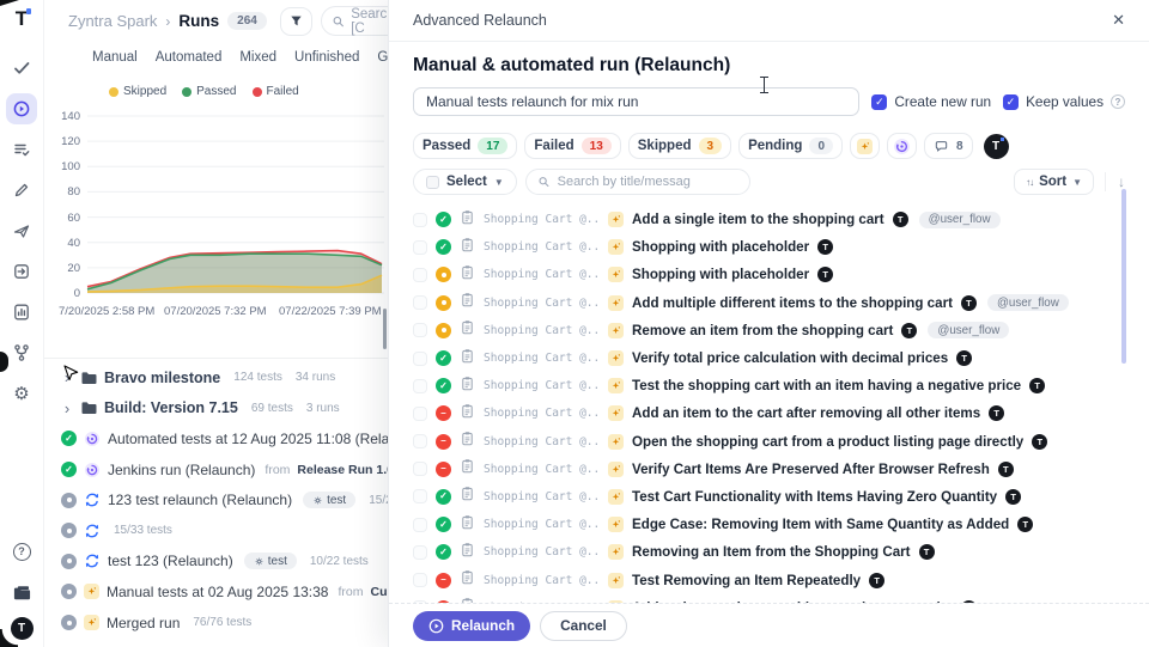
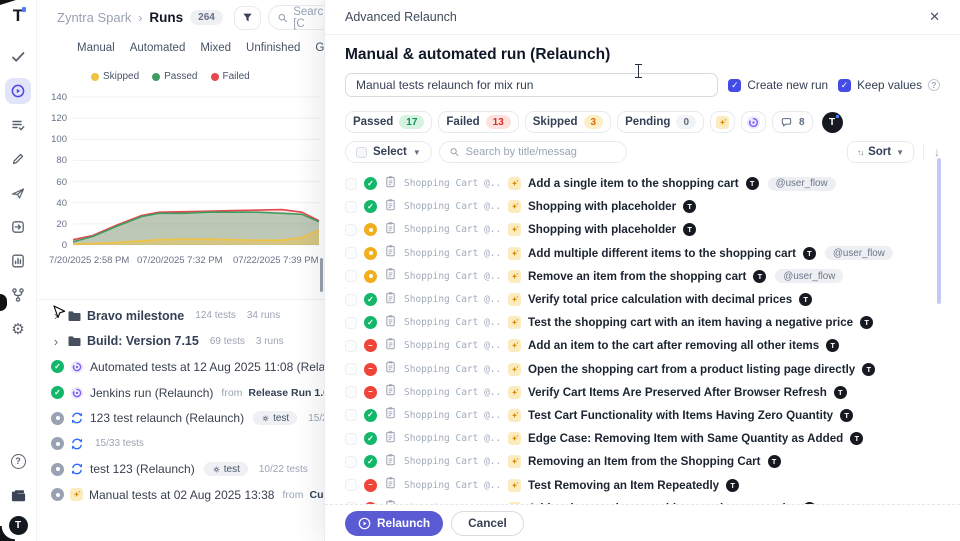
  T
  ⚙
  ?
  T
  Zyntra Spark
  ›
  Runs
  264
  Searc [C
  Manual
  Automated
  Mixed
  Unfinished
  Skipped
  Passed
  Failed
  0
  20
  40
  60
  80
  100
  120
  140
  7/20/2025 2:58 PM
  07/20/2025 7:32 PM
  07/22/2025 7:39 PM
  ›
  Bravo milestone
  124 tests
  34 runs
  ›
  Build: Version 7.15
  69 tests
  3 runs
  ✓
  Automated tests at 12 Aug 2025 11:08 (Rela
  ✓
  Jenkins run (Relaunch)
  from
  Release Run 1.
  123 test relaunch (Relaunch)
  test
  15/33 tests
  test 123 (Relaunch)
  test
  10/22 tests
  Manual tests at 02 Aug 2025 13:38
  from
- Merged run
- 76/76 tests
  Advanced Relaunch
  ✕
  Manual & automated run (Relaunch)
  Manual tests relaunch for mix run
  ✓
  Create new run
  ✓
  Keep values
  ?
  Passed
  17
  Failed
  13
  Skipped
  3
  Pending
  0
  8
  T
  Select
  ▼
  Search by title/messag
  ↑↓
  Sort
  ▼
  ↓
  ✓
  Shopping Cart @..
  Add a single item to the shopping cart
  T
  @user_flow
  ✓
  Shopping Cart @..
  Shopping with placeholder
  T
  Shopping Cart @..
  Shopping with placeholder
  T
  Shopping Cart @..
  Add multiple different items to the shopping cart
  T
  @user_flow
  Shopping Cart @..
  Remove an item from the shopping cart
  T
  @user_flow
  ✓
  Shopping Cart @..
  Verify total price calculation with decimal prices
  T
  ✓
  Shopping Cart @..
  Test the shopping cart with an item having a negative price
  T
  –
  Shopping Cart @..
  Add an item to the cart after removing all other items
  T
  –
  Shopping Cart @..
  Open the shopping cart from a product listing page directly
  T
  –
  Shopping Cart @..
  Verify Cart Items Are Preserved After Browser Refresh
  T
  ✓
  Shopping Cart @..
  Test Cart Functionality with Items Having Zero Quantity
  T
  ✓
  Shopping Cart @..
  Edge Case: Removing Item with Same Quantity as Added
  T
  ✓
  Shopping Cart @..
  Removing an Item from the Shopping Cart
  T
  –
  Shopping Cart @..
  Test Removing an Item Repeatedly
  T
  Relaunch
  Cancel
